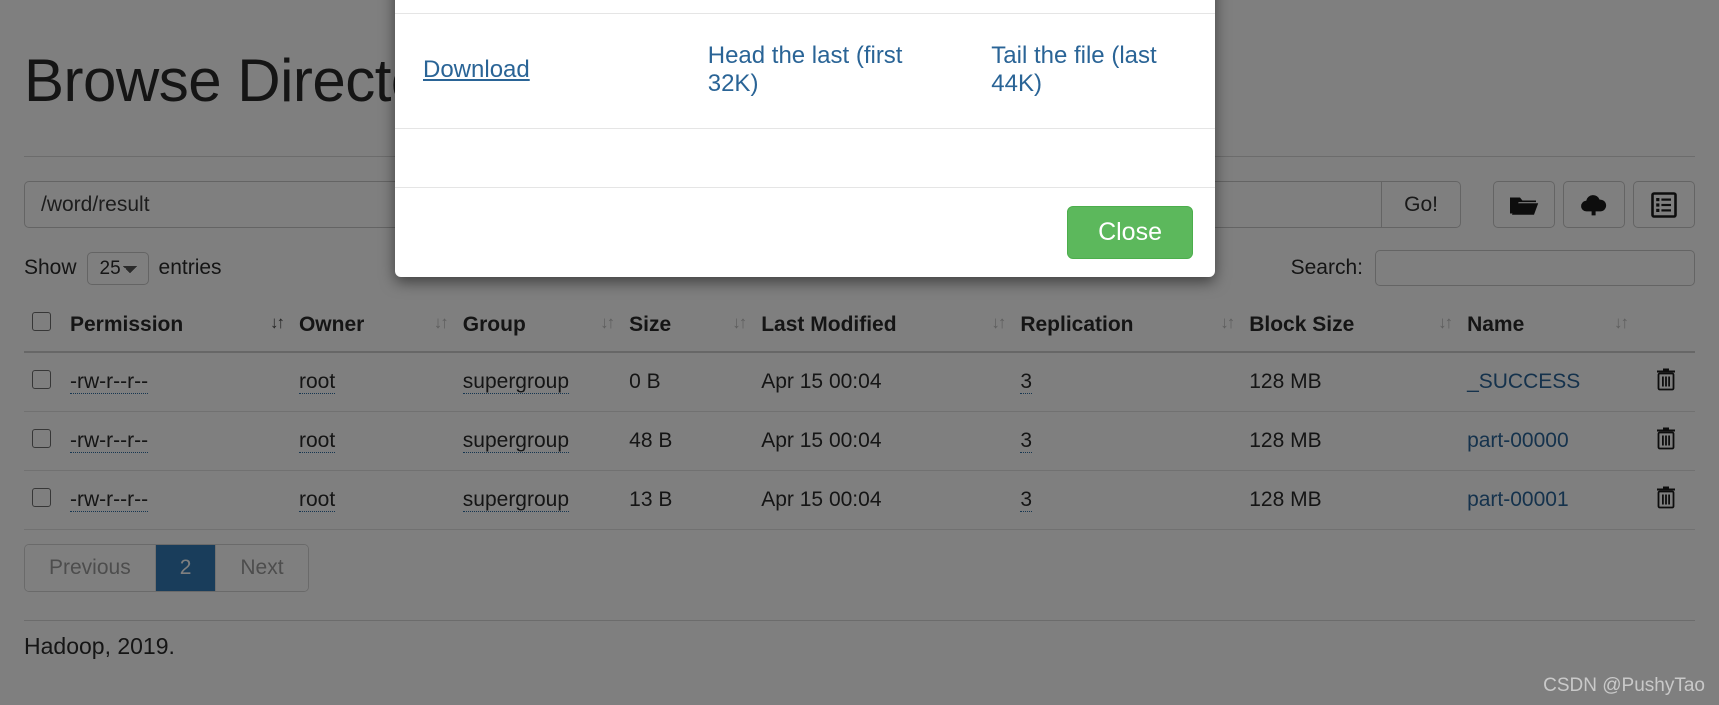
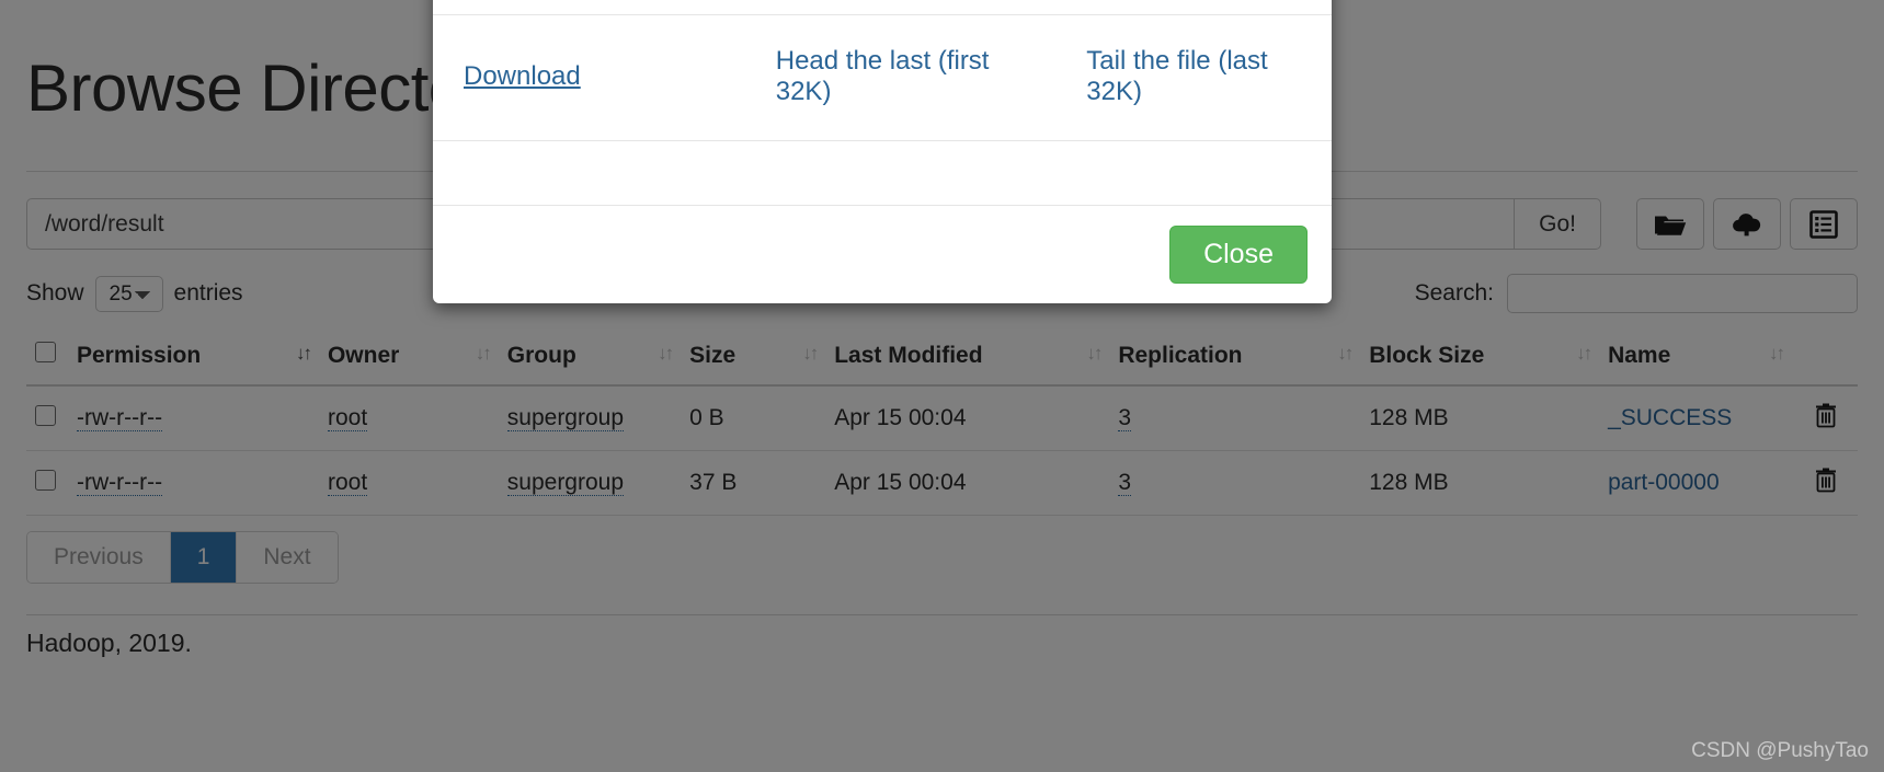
  Browse Direct
  /word/result
  Go!
  Show
  25
  entries
  Search:
  	↓↑ Permission	↓↑ Owner	↓↑ Group	↓↑ Size	↓↑ Last Modified	↓↑ Replication	↓↑ Block Size	↓↑ Name
  	-rw-r--r--	root	supergroup	0 B	Apr 15 00:04	3	128 MB	_SUCCESS
- 	-rw-r--r--	root	supergroup	48 B	Apr 15 00:04	3	128 MB	part-00000
+ 	-rw-r--r--	root	supergroup	37 B	Apr 15 00:04	3	128 MB	part-00000
- 	-rw-r--r--	root	supergroup	13 B	Apr 15 00:04	3	128 MB	part-00001
  Previous
- 2
+ 1
  Next
  Hadoop, 2019.
  Download
  Head the last (first 32K)
- Tail the file (last 44K)
+ Tail the file (last 32K)
  Close
  CSDN @PushyTao
